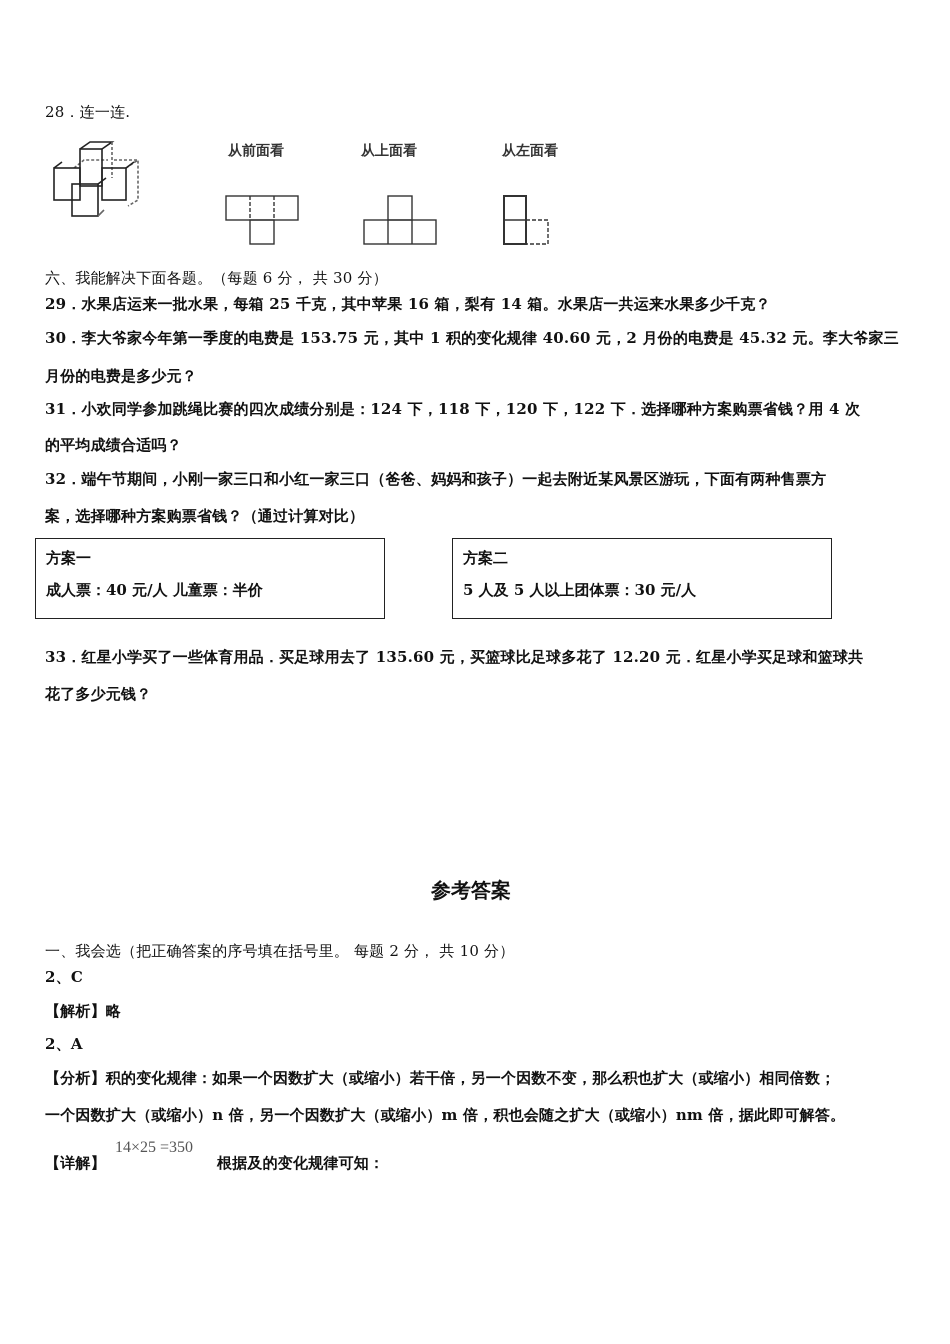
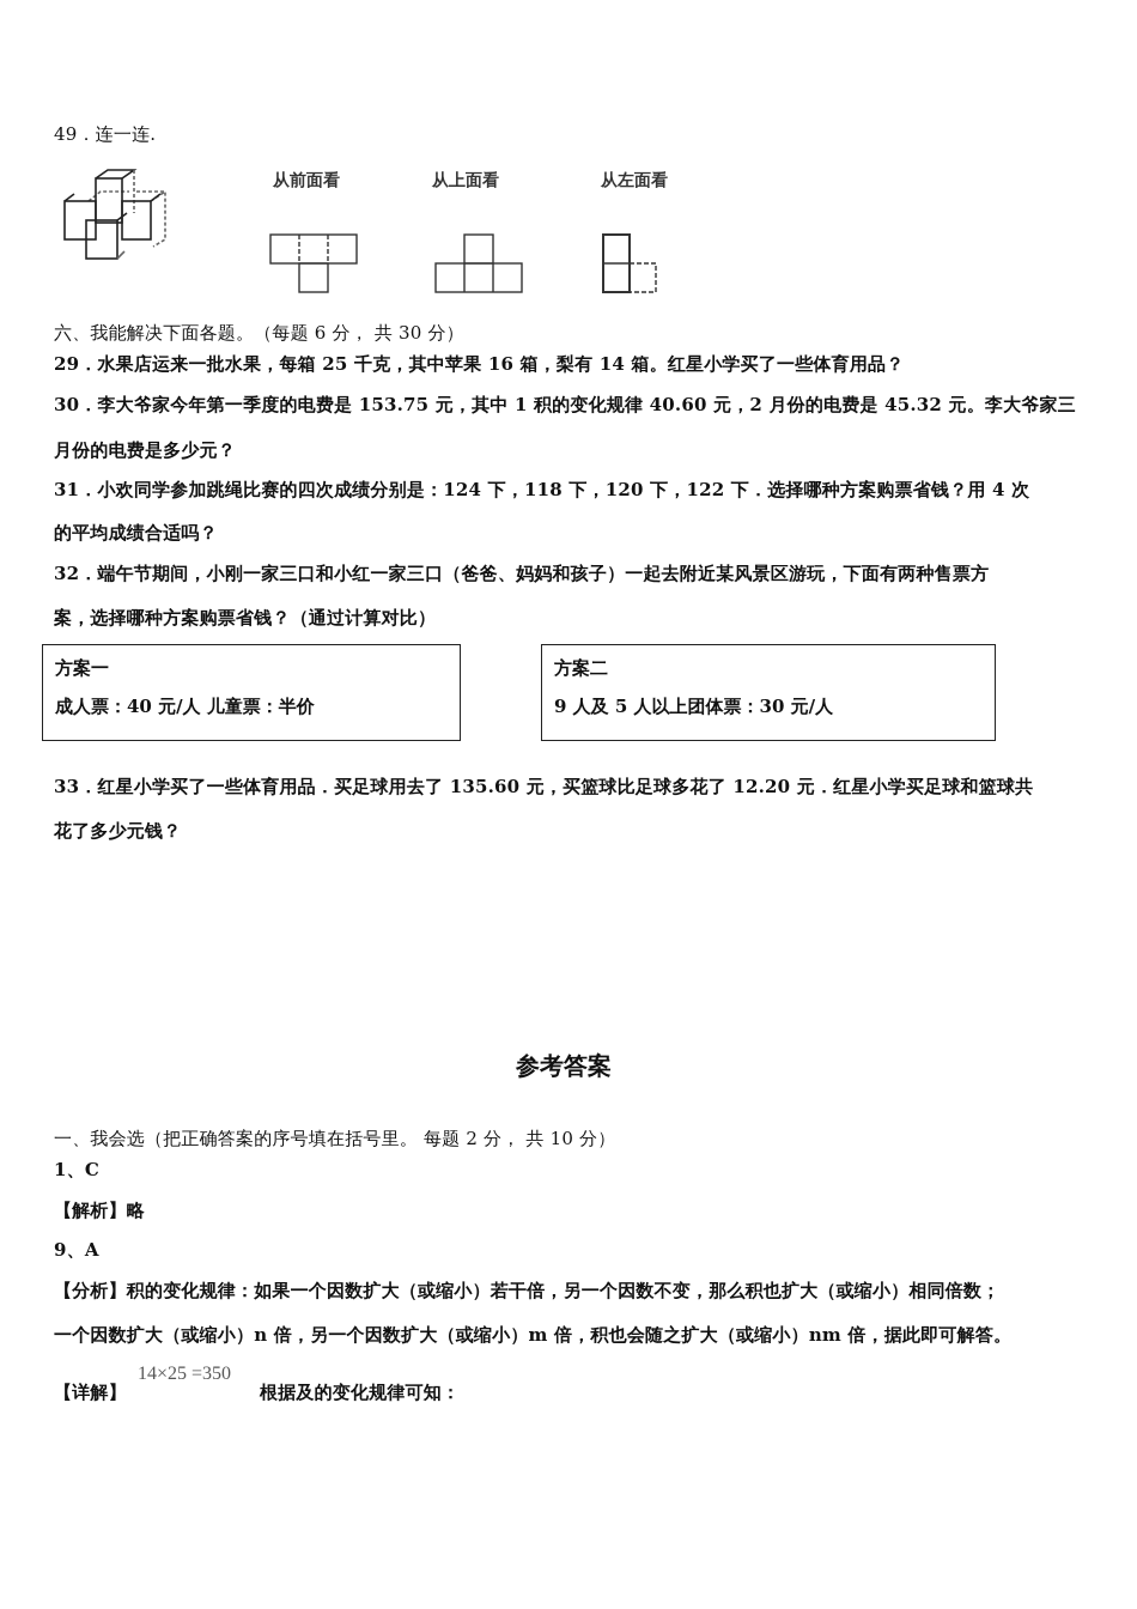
- 28．连一连.
+ 49．连一连.
  从前面看
  从上面看
  从左面看
  六、我能解决下面各题。（每题 6 分， 共 30 分）
- 29．水果店运来一批水果，每箱 25 千克，其中苹果 16 箱，梨有 14 箱。水果店一共运来水果多少千克？
+ 29．水果店运来一批水果，每箱 25 千克，其中苹果 16 箱，梨有 14 箱。红星小学买了一些体育用品？
  30．李大爷家今年第一季度的电费是 153.75 元，其中 1 积的变化规律 40.60 元，2 月份的电费是 45.32 元。李大爷家三
  月份的电费是多少元？
  31．小欢同学参加跳绳比赛的四次成绩分别是：124 下，118 下，120 下，122 下．选择哪种方案购票省钱？用 4 次
  的平均成绩合适吗？
  32．端午节期间，小刚一家三口和小红一家三口（爸爸、妈妈和孩子）一起去附近某风景区游玩，下面有两种售票方
  案，选择哪种方案购票省钱？（通过计算对比）
  方案一
  成人票：40 元/人 儿童票：半价
  方案二
- 5 人及 5 人以上团体票：30 元/人
+ 9 人及 5 人以上团体票：30 元/人
  33．红星小学买了一些体育用品．买足球用去了 135.60 元，买篮球比足球多花了 12.20 元．红星小学买足球和篮球共
  花了多少元钱？
  参考答案
  一、我会选（把正确答案的序号填在括号里。 每题 2 分， 共 10 分）
- 2、C
+ 1、C
  【解析】略
- 2、A
+ 9、A
  【分析】积的变化规律：如果一个因数扩大（或缩小）若干倍，另一个因数不变，那么积也扩大（或缩小）相同倍数；
  一个因数扩大（或缩小）n 倍，另一个因数扩大（或缩小）m 倍，积也会随之扩大（或缩小）nm 倍，据此即可解答。
  【详解】
  14×25 =350
  根据及的变化规律可知：
